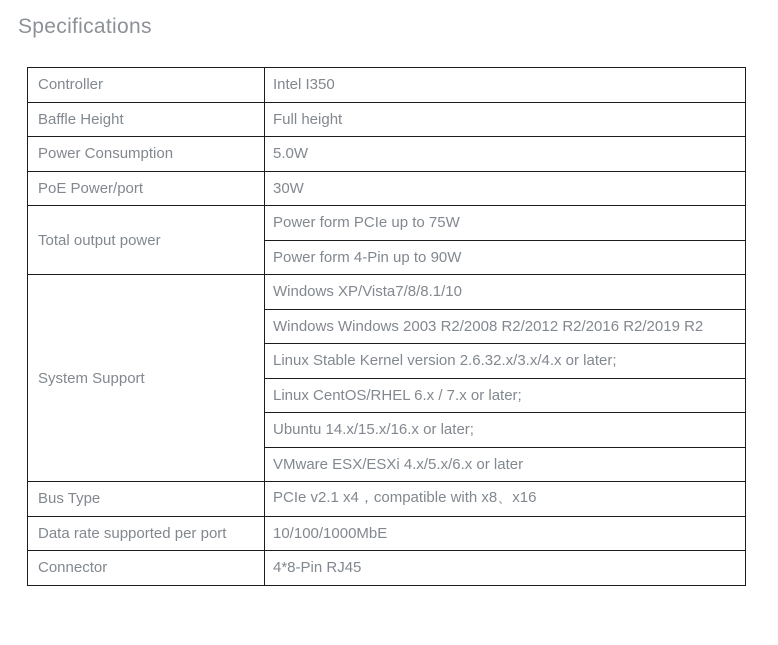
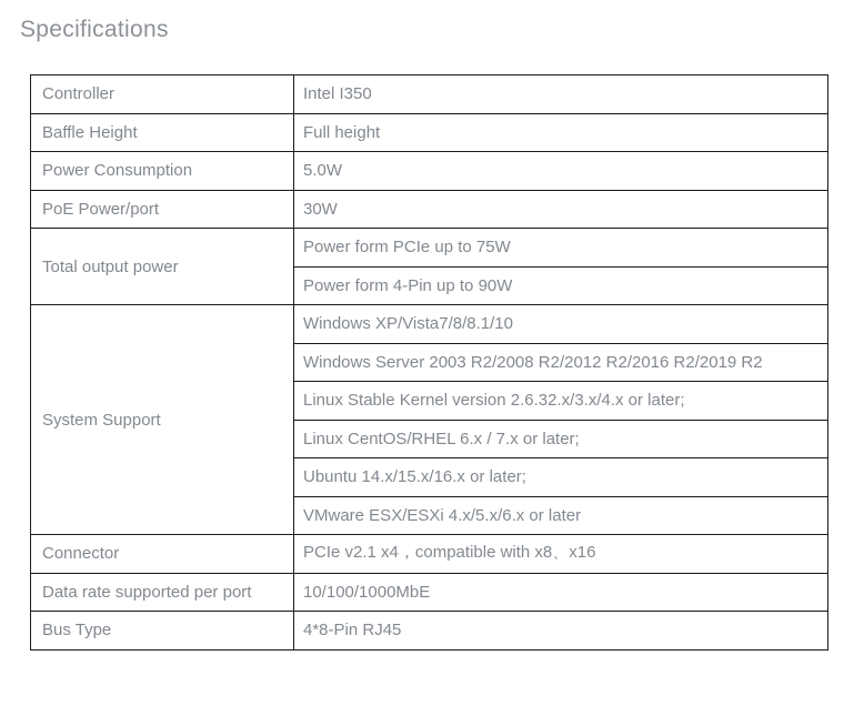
  Specifications
  Controller	Intel I350
  Baffle Height	Full height
  Power Consumption	5.0W
  PoE Power/port	30W
  Total output power	Power form PCIe up to 75W
  Power form 4-Pin up to 90W
  System Support	Windows XP/Vista7/8/8.1/10
- Windows Windows 2003 R2/2008 R2/2012 R2/2016 R2/2019 R2
+ Windows Server 2003 R2/2008 R2/2012 R2/2016 R2/2019 R2
  Linux Stable Kernel version 2.6.32.x/3.x/4.x or later;
  Linux CentOS/RHEL 6.x / 7.x or later;
  Ubuntu 14.x/15.x/16.x or later;
  VMware ESX/ESXi 4.x/5.x/6.x or later
- Bus Type	PCIe v2.1 x4，compatible with x8、x16
+ Connector	PCIe v2.1 x4，compatible with x8、x16
  Data rate supported per port	10/100/1000MbE
- Connector	4*8-Pin RJ45
+ Bus Type	4*8-Pin RJ45
